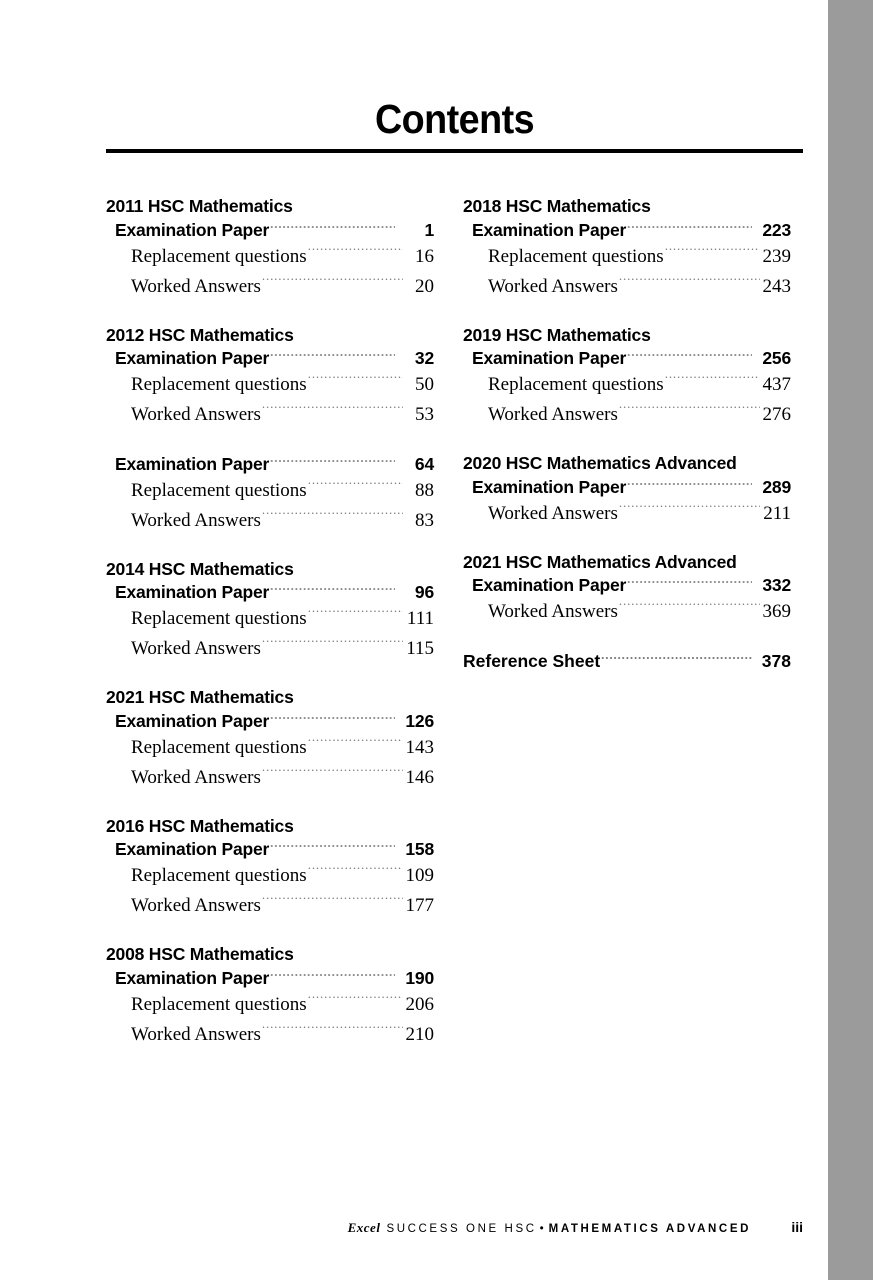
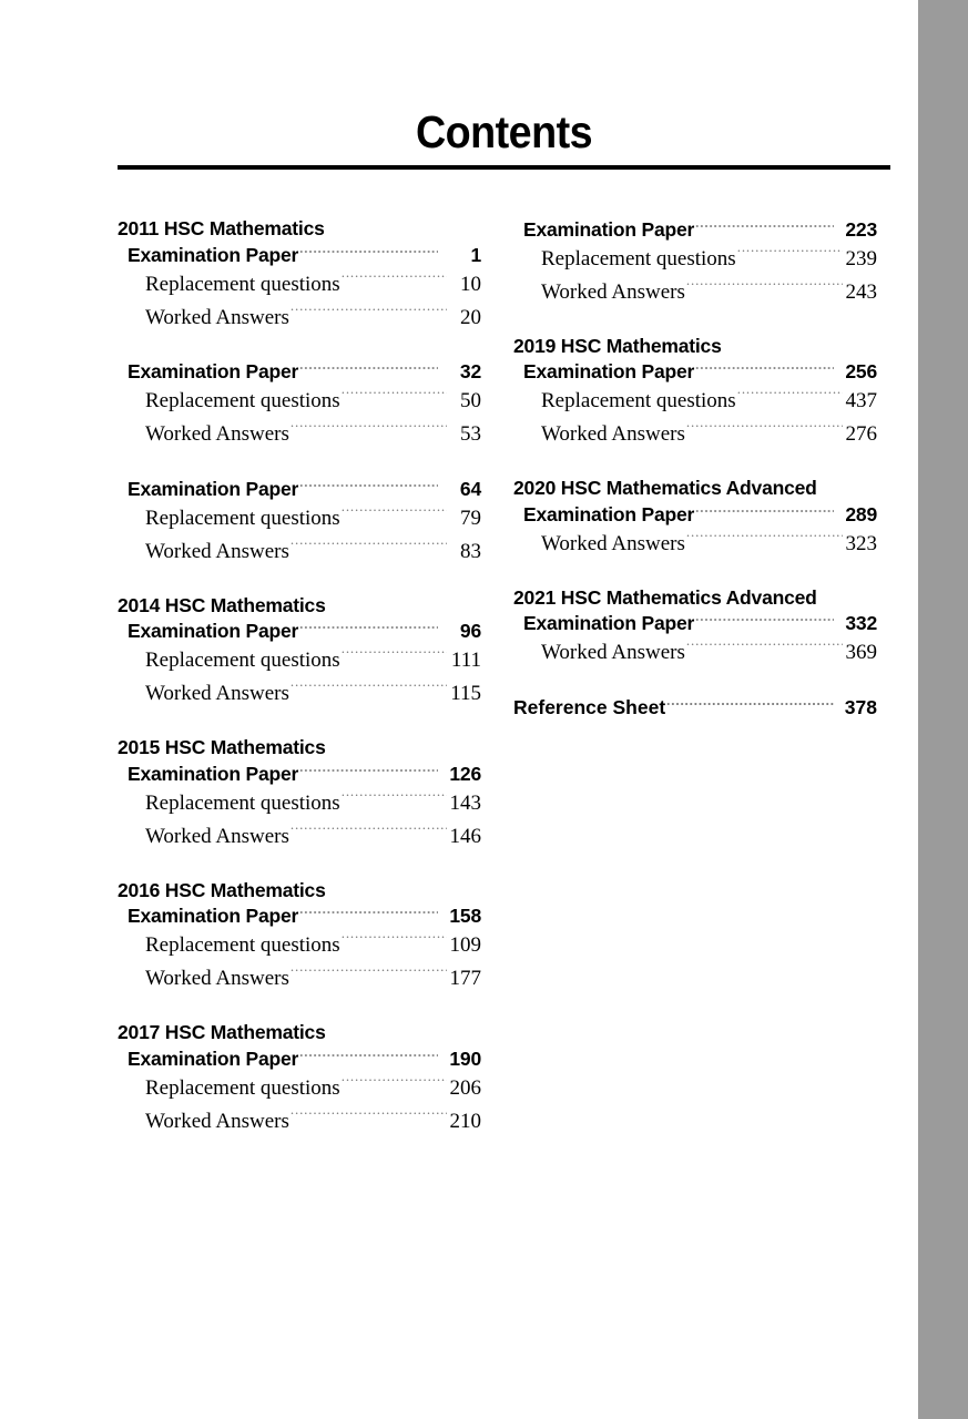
  Contents
  2011 HSC Mathematics
  Examination Paper
  1
  Replacement questions
- 16
+ 10
  Worked Answers
  20
- 2012 HSC Mathematics
  Examination Paper
  32
  Replacement questions
  50
  Worked Answers
  53
  Examination Paper
  64
  Replacement questions
- 88
+ 79
  Worked Answers
  83
  2014 HSC Mathematics
  Examination Paper
  96
  Replacement questions
  111
  Worked Answers
  115
- 2021 HSC Mathematics
+ 2015 HSC Mathematics
  Examination Paper
  126
  Replacement questions
  143
  Worked Answers
  146
  2016 HSC Mathematics
  Examination Paper
  158
  Replacement questions
  109
  Worked Answers
  177
- 2008 HSC Mathematics
+ 2017 HSC Mathematics
  Examination Paper
  190
  Replacement questions
  206
  Worked Answers
  210
- 2018 HSC Mathematics
  Examination Paper
  223
  Replacement questions
  239
  Worked Answers
  243
  2019 HSC Mathematics
  Examination Paper
  256
  Replacement questions
  437
  Worked Answers
  276
  2020 HSC Mathematics Advanced
  Examination Paper
  289
  Worked Answers
- 211
+ 323
  2021 HSC Mathematics Advanced
  Examination Paper
  332
  Worked Answers
  369
  Reference Sheet
  378
- Excel
- SUCCESS ONE HSC
- •
- MATHEMATICS ADVANCED
- iii
